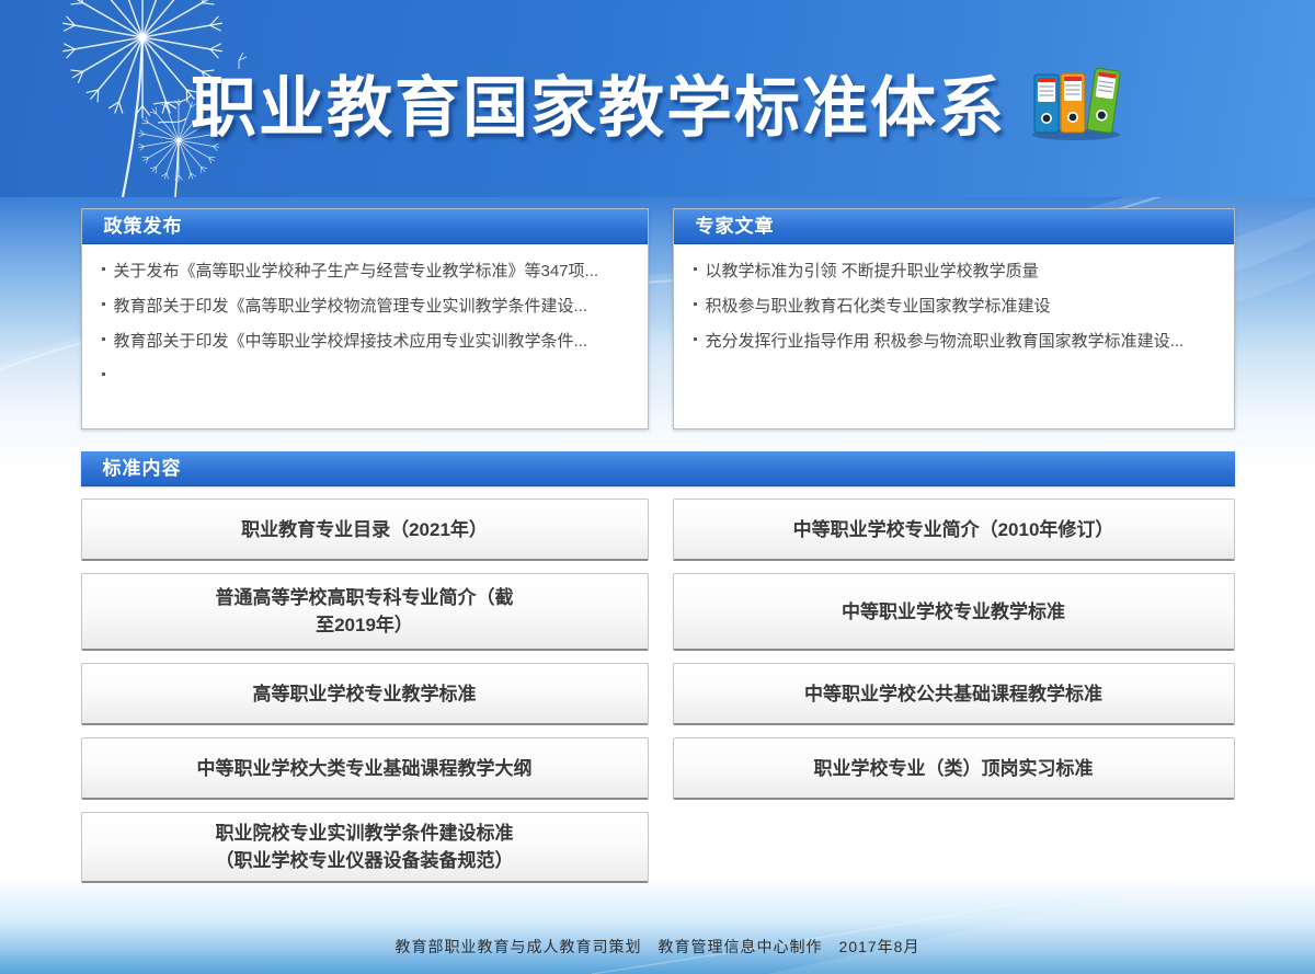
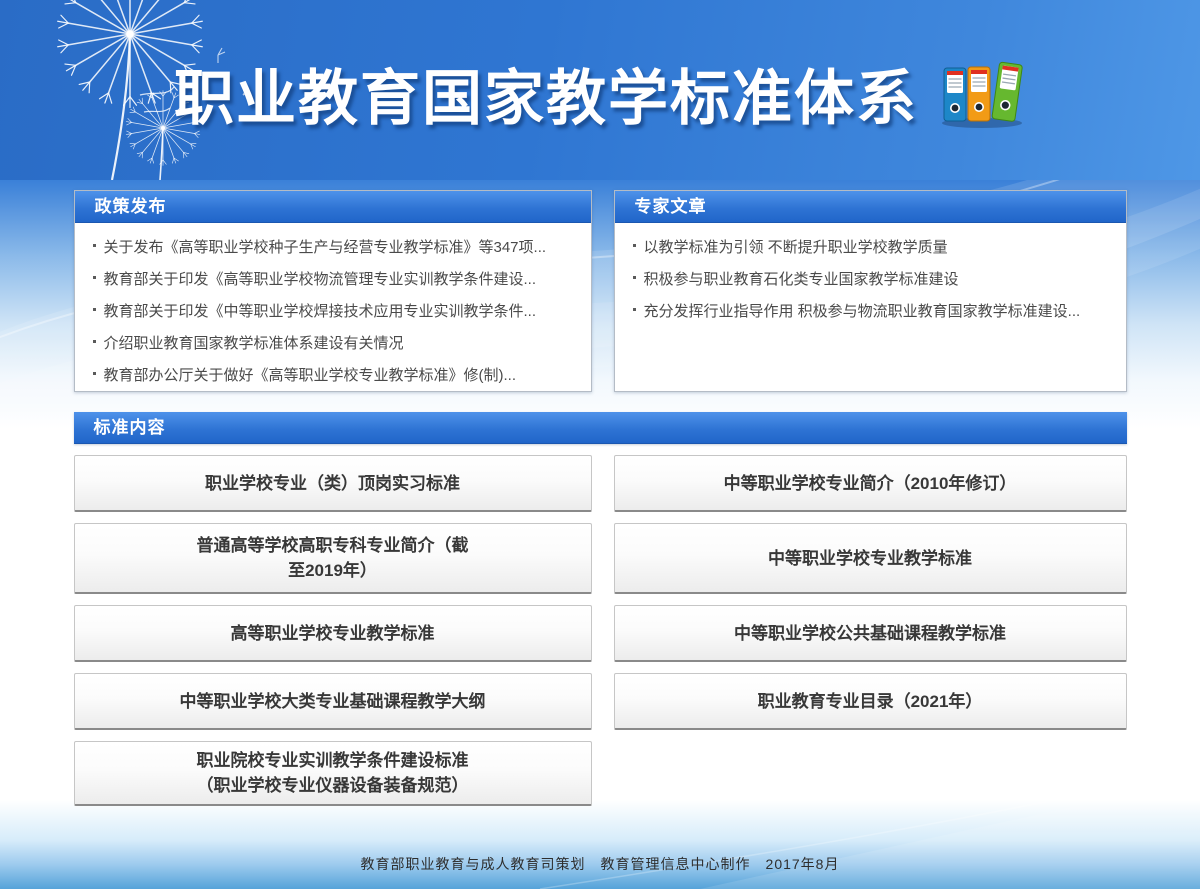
  职业教育国家教学标准体系
  政策发布
  关于发布《高等职业学校种子生产与经营专业教学标准》等347项...
  教育部关于印发《高等职业学校物流管理专业实训教学条件建设...
  教育部关于印发《中等职业学校焊接技术应用专业实训教学条件...
+ 介绍职业教育国家教学标准体系建设有关情况
+ 教育部办公厅关于做好《高等职业学校专业教学标准》修(制)...
  专家文章
  以教学标准为引领 不断提升职业学校教学质量
  积极参与职业教育石化类专业国家教学标准建设
  充分发挥行业指导作用 积极参与物流职业教育国家教学标准建设...
  标准内容
- 职业教育专业目录（2021年）
+ 职业学校专业（类）顶岗实习标准
  中等职业学校专业简介（2010年修订）
  普通高等学校高职专科专业简介（截
  至2019年）
  中等职业学校专业教学标准
  高等职业学校专业教学标准
  中等职业学校公共基础课程教学标准
  中等职业学校大类专业基础课程教学大纲
- 职业学校专业（类）顶岗实习标准
+ 职业教育专业目录（2021年）
  职业院校专业实训教学条件建设标准
  （职业学校专业仪器设备装备规范）
  教育部职业教育与成人教育司策划 教育管理信息中心制作 2017年8月
